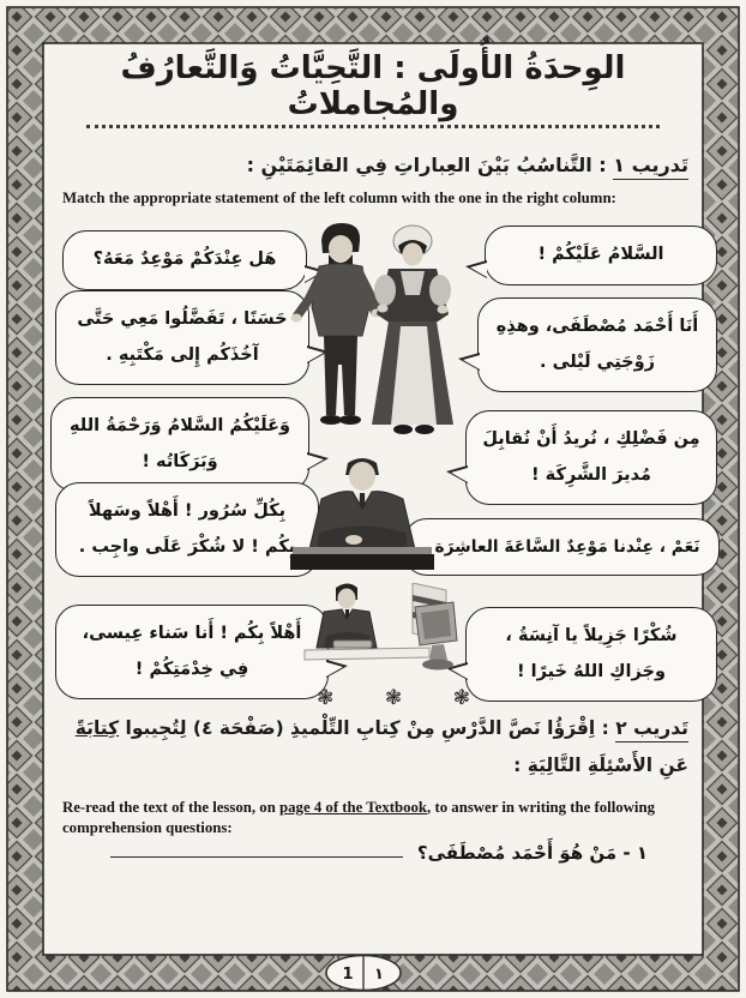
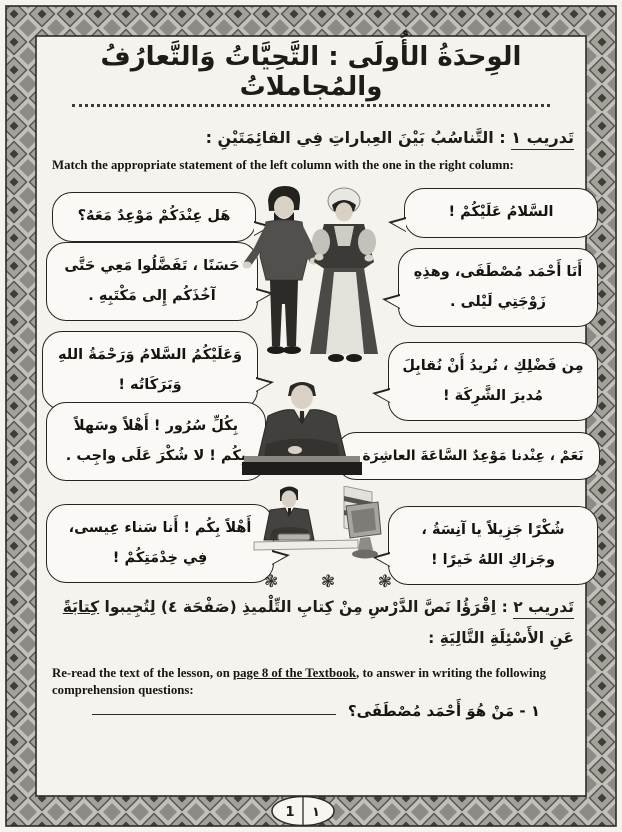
  1
  ١
  الوِحدَةُ الأُولَى : التَّحِيَّاتُ وَالتَّعارُفُ والمُجاملاتُ
  تَدريب ١ : التَّناسُبُ بَيْنَ العِباراتِ فِي القائِمَتَيْنِ :
  Match the appropriate statement of the left column with the one in the right column:
  هَل عِنْدَكُمْ مَوْعِدٌ مَعَهُ؟
  حَسَنًا ، تَفَضَّلُوا مَعِي حَتَّى آخُذَكُم إِلى مَكْتَبِهِ .
  وَعَلَيْكُمُ السَّلامُ وَرَحْمَةُ اللهِ وَبَرَكَاتُه !
  بِكُلِّ سُرُور ! أَهْلاً وسَهلاً بِكُم ! لا شُكْرَ عَلَى واجِب .
  أَهْلاً بِكُم ! أَنا سَناء عِيسى، فِي خِدْمَتِكُمْ !
  السَّلامُ عَلَيْكُمْ !
  أَنَا أَحْمَد مُصْطَفَى، وهذِهِ زَوْجَتِي لَيْلى .
  مِن فَضْلِكِ ، نُريدُ أَنْ نُقابِلَ مُديرَ الشَّرِكَة !
  نَعَمْ ، عِنْدنا مَوْعِدٌ السَّاعَةَ العاشِرَة
  شُكْرًا جَزِيلاً يا آنِسَةُ ، وجَزاكِ اللهُ خَيرًا !
  ❃
  ❃
  ❃
  تَدريب ٢ : اِقْرَؤُا نَصَّ الدَّرْسِ مِنْ كِتابِ التِّلْميذِ (صَفْحَة ٤) لِتُجِيبوا كِتابَةً عَنِ الأَسْئِلَةِ التَّالِيَةِ :
- Re-read the text of the lesson, on page 4 of the Textbook, to answer in writing the following comprehension questions:
+ Re-read the text of the lesson, on page 8 of the Textbook, to answer in writing the following comprehension questions:
  ١ - مَنْ هُوَ أَحْمَد مُصْطَفَى؟
